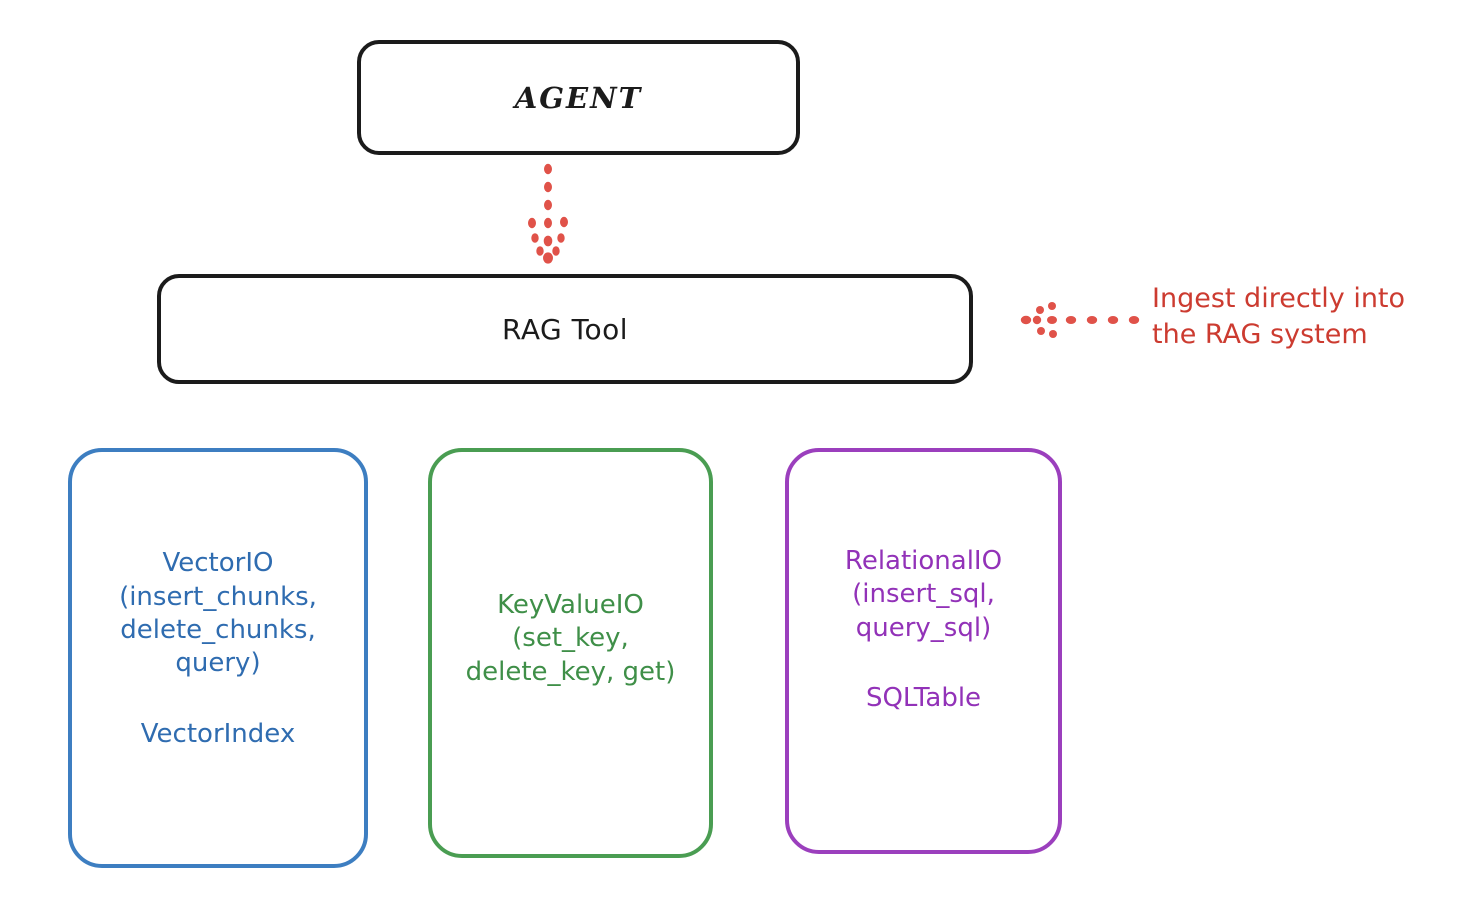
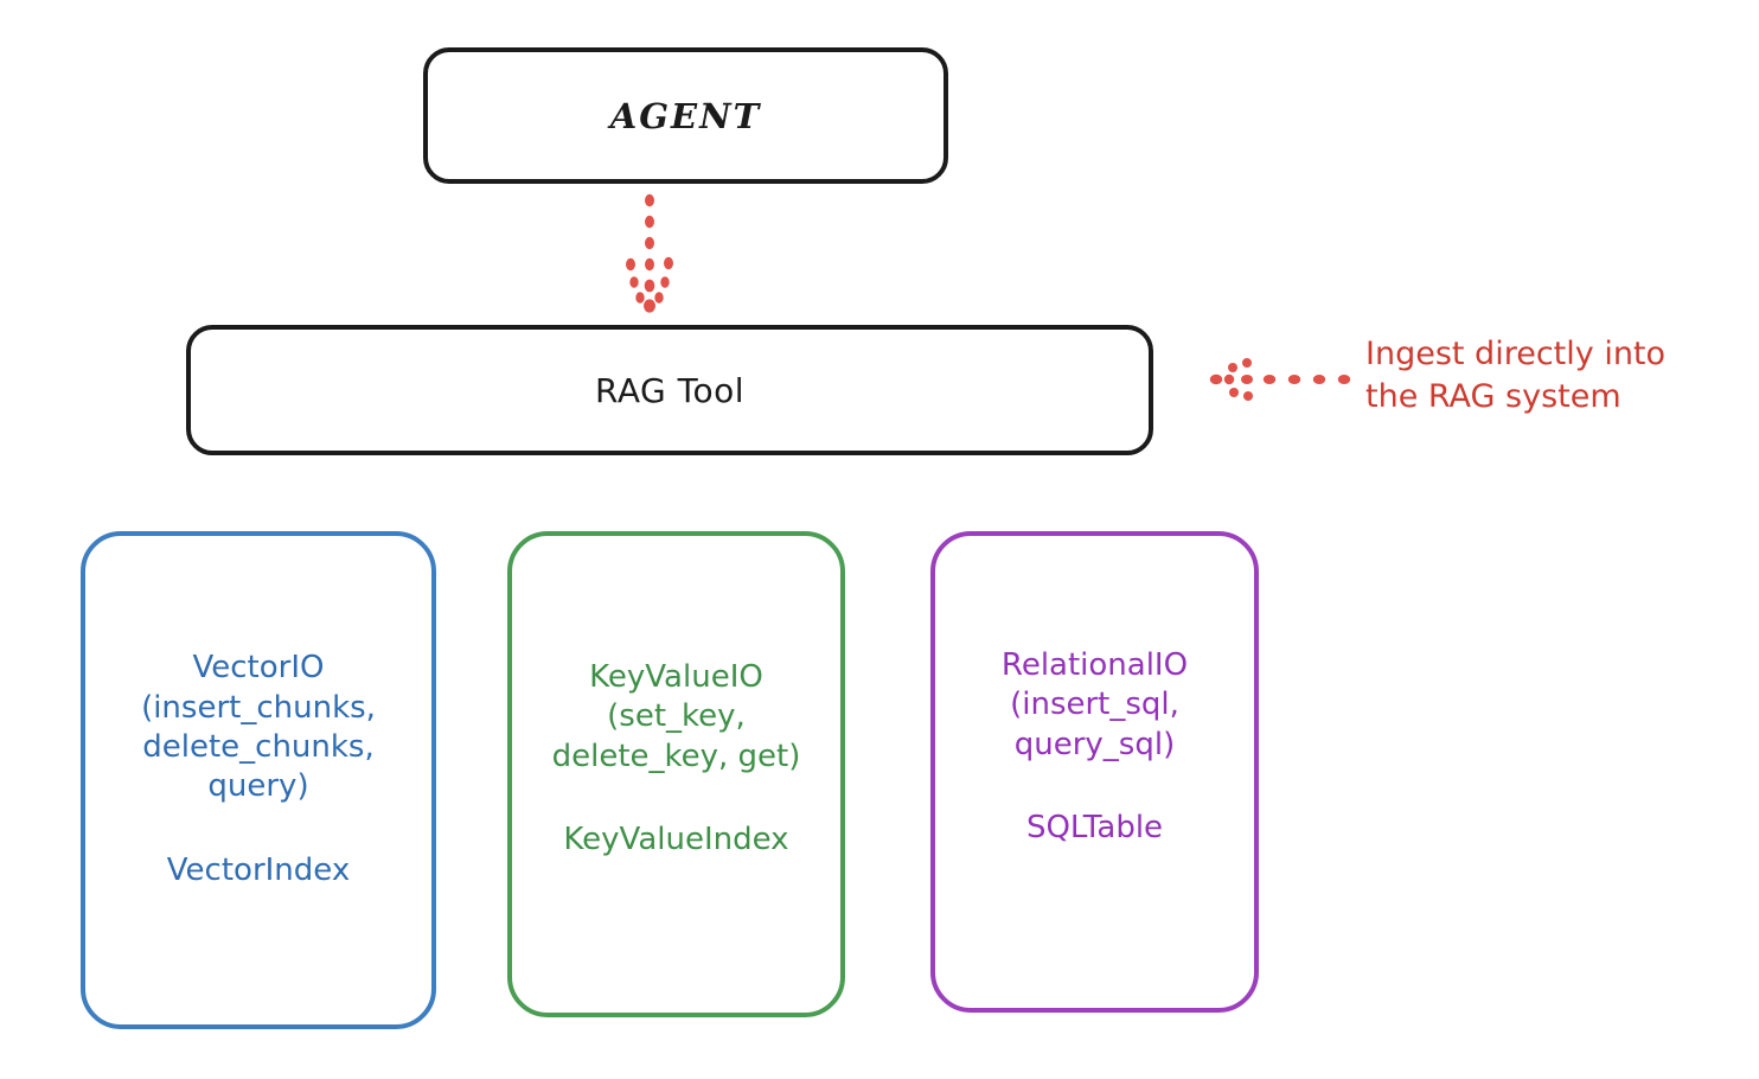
  AGENT
  RAG Tool
  VectorIO
  (insert_chunks,
  delete_chunks,
  query)
  VectorIndex
  KeyValueIO
  (set_key,
  delete_key, get)
+ KeyValueIndex
  RelationalIO
  (insert_sql,
  query_sql)
  SQLTable
  Ingest directly into
  the RAG system
